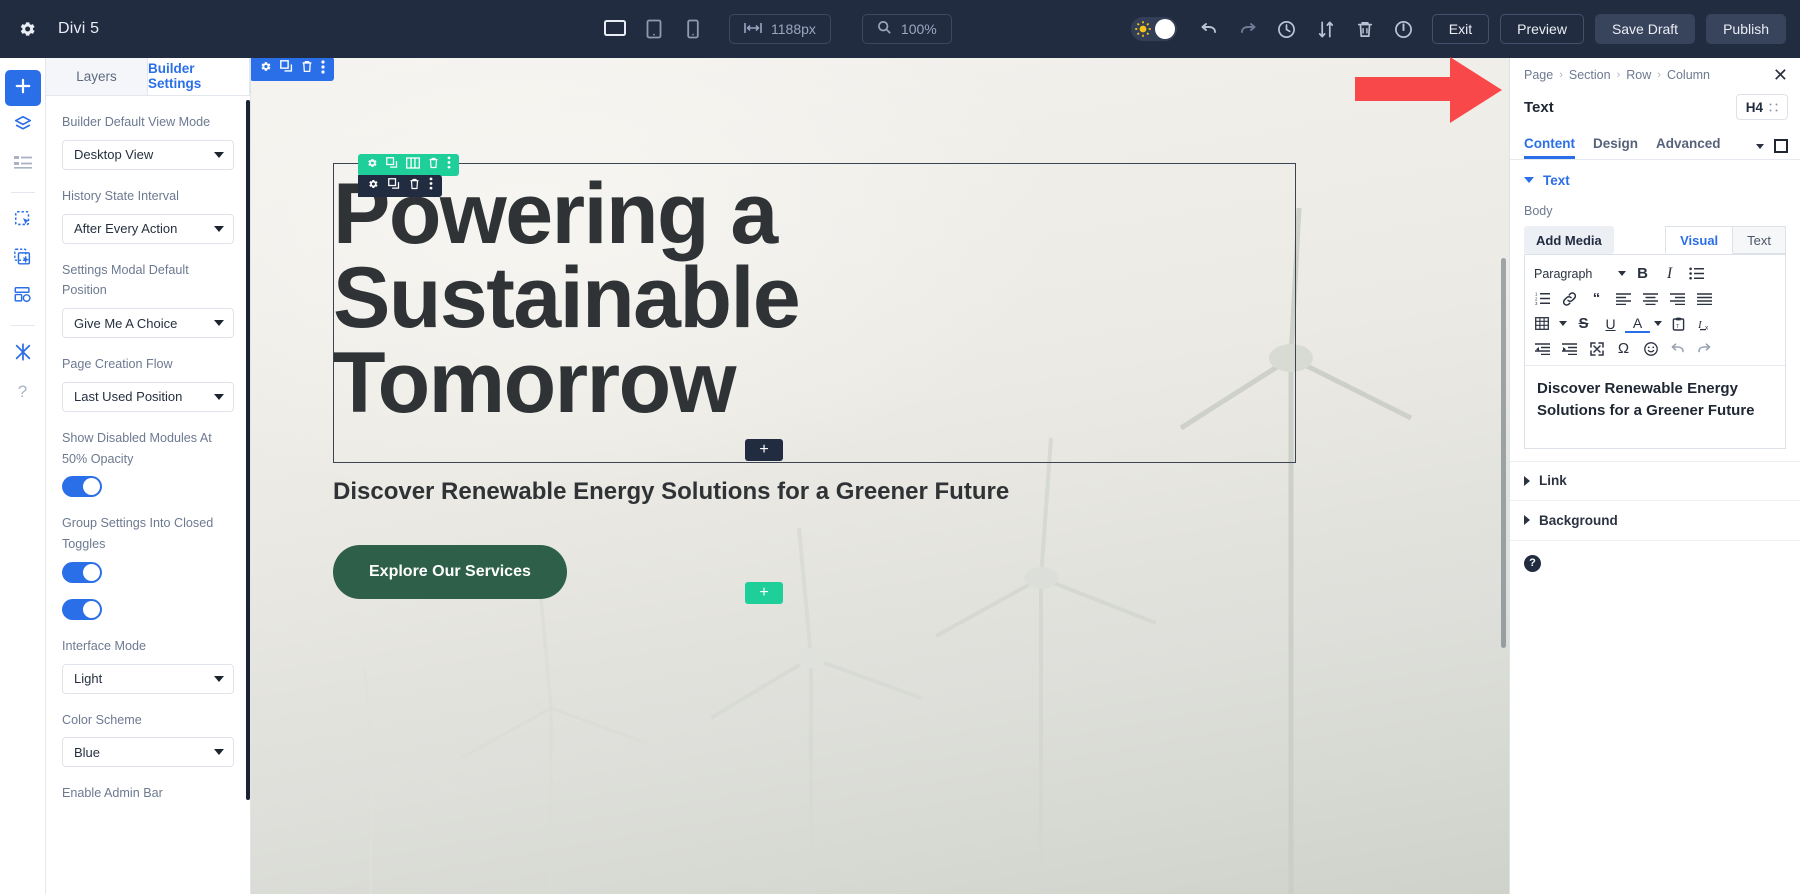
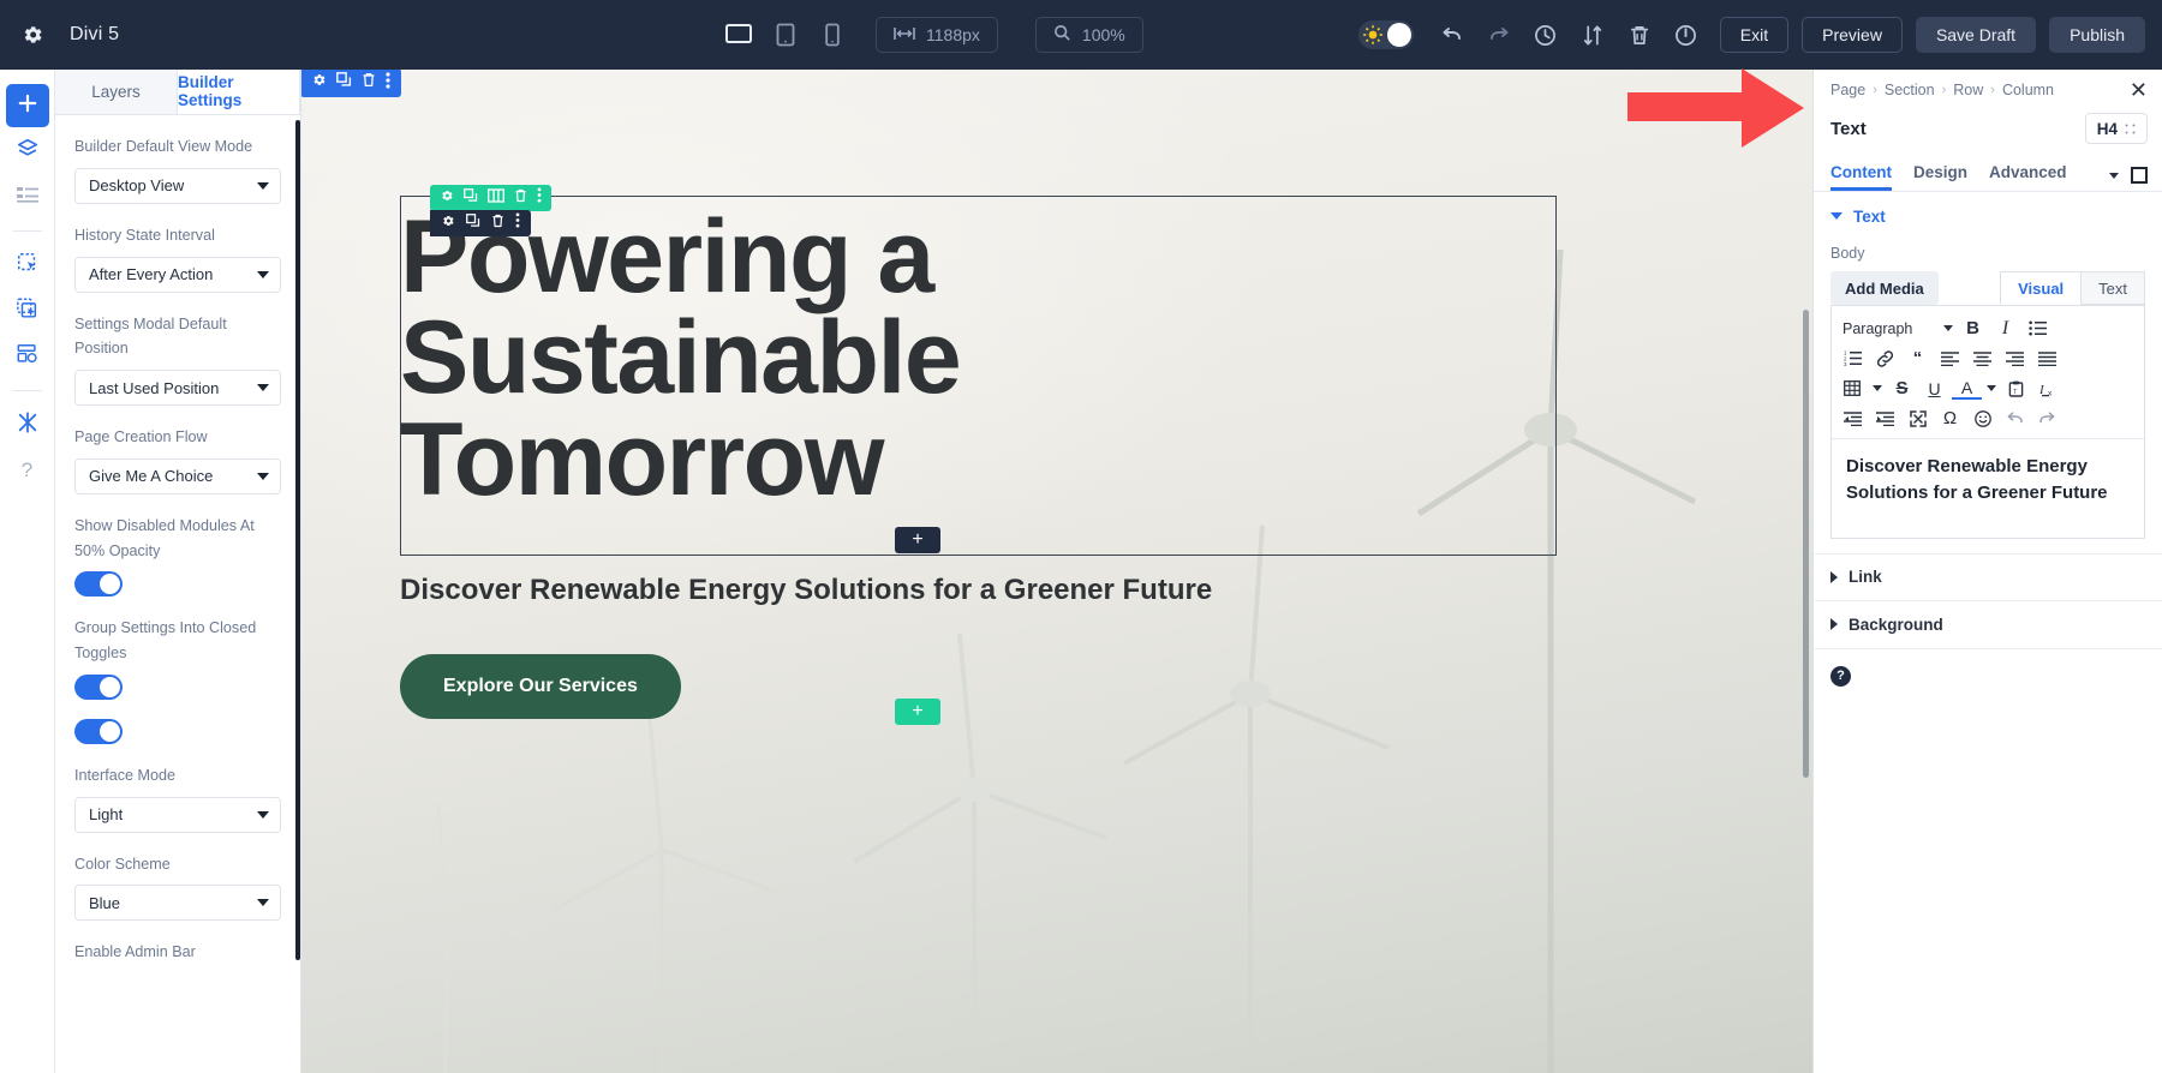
  Divi 5
  1188px
  100%
  Exit
  Preview
  Save Draft
  Publish
  ?
  Layers
  Builder Settings
  Builder Default View Mode
  Desktop View
  History State Interval
  After Every Action
  Settings Modal Default Position
- Give Me A Choice
+ Last Used Position
  Page Creation Flow
- Last Used Position
+ Give Me A Choice
  Show Disabled Modules At 50% Opacity
  Group Settings Into Closed Toggles
  Interface Mode
  Light
  Color Scheme
  Blue
  Enable Admin Bar
  Powering a Sustainable Tomorrow
  +
  Discover Renewable Energy Solutions for a Greener Future
  Explore Our Services
  +
  Page
  ›
  Section
  ›
  Row
  ›
  Column
  ✕
  Text
  H4
  Content
  Design
  Advanced
  Text
  Body
  Add Media
  Visual
  Text
  Paragraph
  B
  I
  “
  S
  U
  A
  I
  Ω
  Discover Renewable Energy Solutions for a Greener Future
  Link
  Background
  ?
